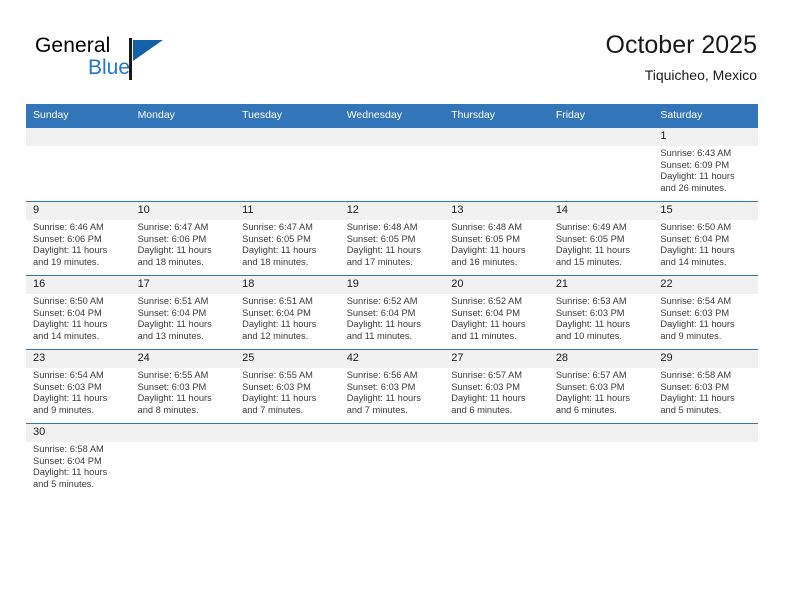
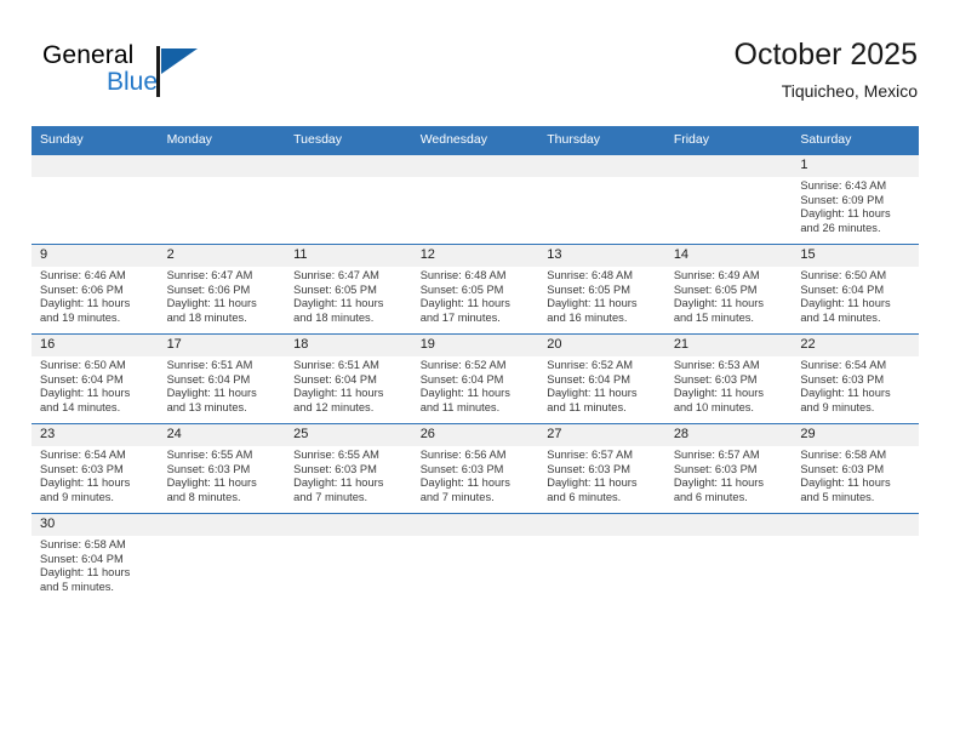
  General
  Blue
  October 2025
  Tiquicheo, Mexico
  Sunday	Monday	Tuesday	Wednesday	Thursday	Friday	Saturday
  						1Sunrise: 6:43 AMSunset: 6:09 PMDaylight: 11 hoursand 26 minutes.
- 9Sunrise: 6:46 AMSunset: 6:06 PMDaylight: 11 hoursand 19 minutes.	10Sunrise: 6:47 AMSunset: 6:06 PMDaylight: 11 hoursand 18 minutes.	11Sunrise: 6:47 AMSunset: 6:05 PMDaylight: 11 hoursand 18 minutes.	12Sunrise: 6:48 AMSunset: 6:05 PMDaylight: 11 hoursand 17 minutes.	13Sunrise: 6:48 AMSunset: 6:05 PMDaylight: 11 hoursand 16 minutes.	14Sunrise: 6:49 AMSunset: 6:05 PMDaylight: 11 hoursand 15 minutes.	15Sunrise: 6:50 AMSunset: 6:04 PMDaylight: 11 hoursand 14 minutes.
+ 9Sunrise: 6:46 AMSunset: 6:06 PMDaylight: 11 hoursand 19 minutes.	2Sunrise: 6:47 AMSunset: 6:06 PMDaylight: 11 hoursand 18 minutes.	11Sunrise: 6:47 AMSunset: 6:05 PMDaylight: 11 hoursand 18 minutes.	12Sunrise: 6:48 AMSunset: 6:05 PMDaylight: 11 hoursand 17 minutes.	13Sunrise: 6:48 AMSunset: 6:05 PMDaylight: 11 hoursand 16 minutes.	14Sunrise: 6:49 AMSunset: 6:05 PMDaylight: 11 hoursand 15 minutes.	15Sunrise: 6:50 AMSunset: 6:04 PMDaylight: 11 hoursand 14 minutes.
  16Sunrise: 6:50 AMSunset: 6:04 PMDaylight: 11 hoursand 14 minutes.	17Sunrise: 6:51 AMSunset: 6:04 PMDaylight: 11 hoursand 13 minutes.	18Sunrise: 6:51 AMSunset: 6:04 PMDaylight: 11 hoursand 12 minutes.	19Sunrise: 6:52 AMSunset: 6:04 PMDaylight: 11 hoursand 11 minutes.	20Sunrise: 6:52 AMSunset: 6:04 PMDaylight: 11 hoursand 11 minutes.	21Sunrise: 6:53 AMSunset: 6:03 PMDaylight: 11 hoursand 10 minutes.	22Sunrise: 6:54 AMSunset: 6:03 PMDaylight: 11 hoursand 9 minutes.
- 23Sunrise: 6:54 AMSunset: 6:03 PMDaylight: 11 hoursand 9 minutes.	24Sunrise: 6:55 AMSunset: 6:03 PMDaylight: 11 hoursand 8 minutes.	25Sunrise: 6:55 AMSunset: 6:03 PMDaylight: 11 hoursand 7 minutes.	42Sunrise: 6:56 AMSunset: 6:03 PMDaylight: 11 hoursand 7 minutes.	27Sunrise: 6:57 AMSunset: 6:03 PMDaylight: 11 hoursand 6 minutes.	28Sunrise: 6:57 AMSunset: 6:03 PMDaylight: 11 hoursand 6 minutes.	29Sunrise: 6:58 AMSunset: 6:03 PMDaylight: 11 hoursand 5 minutes.
+ 23Sunrise: 6:54 AMSunset: 6:03 PMDaylight: 11 hoursand 9 minutes.	24Sunrise: 6:55 AMSunset: 6:03 PMDaylight: 11 hoursand 8 minutes.	25Sunrise: 6:55 AMSunset: 6:03 PMDaylight: 11 hoursand 7 minutes.	26Sunrise: 6:56 AMSunset: 6:03 PMDaylight: 11 hoursand 7 minutes.	27Sunrise: 6:57 AMSunset: 6:03 PMDaylight: 11 hoursand 6 minutes.	28Sunrise: 6:57 AMSunset: 6:03 PMDaylight: 11 hoursand 6 minutes.	29Sunrise: 6:58 AMSunset: 6:03 PMDaylight: 11 hoursand 5 minutes.
  30Sunrise: 6:58 AMSunset: 6:04 PMDaylight: 11 hoursand 5 minutes.
